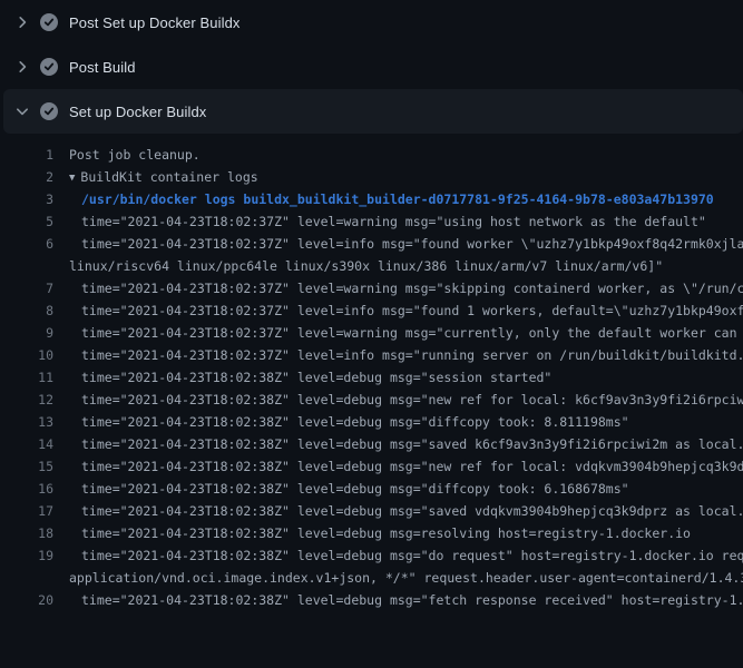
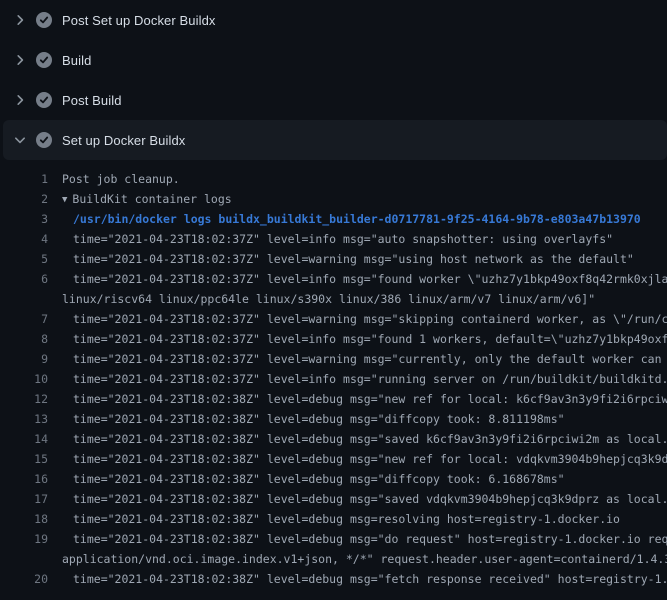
  Post Set up Docker Buildx
+ Build
  Post Build
  Set up Docker Buildx
  1
  Post job cleanup.
  2
  ▼ BuildKit container logs
  3
  /usr/bin/docker logs buildx_buildkit_builder-d0717781-9f25-4164-9b78-e803a47b13970
+ 4
+ time="2021-04-23T18:02:37Z" level=info msg="auto snapshotter: using overlayfs"
  5
  time="2021-04-23T18:02:37Z" level=warning msg="using host network as the default"
  6
  time="2021-04-23T18:02:37Z" level=info msg="found worker \"uzhz7y1bkp49oxf8q42rmk0xjla
  linux/riscv64 linux/ppc64le linux/s390x linux/386 linux/arm/v7 linux/arm/v6]"
  7
  8
  time="2021-04-23T18:02:37Z" level=info msg="found 1 workers, default=\"uzhz7y1bkp49oxf
  9
  time="2021-04-23T18:02:37Z" level=warning msg="currently, only the default worker can
  10
  time="2021-04-23T18:02:37Z" level=info msg="running server on /run/buildkit/buildkitd.
- 11
- time="2021-04-23T18:02:38Z" level=debug msg="session started"
  12
  time="2021-04-23T18:02:38Z" level=debug msg="new ref for local: k6cf9av3n3y9fi2i6rpciw
  13
  time="2021-04-23T18:02:38Z" level=debug msg="diffcopy took: 8.811198ms"
  14
  time="2021-04-23T18:02:38Z" level=debug msg="saved k6cf9av3n3y9fi2i6rpciwi2m as local.
  15
  time="2021-04-23T18:02:38Z" level=debug msg="new ref for local: vdqkvm3904b9hepjcq3k9d
  16
  time="2021-04-23T18:02:38Z" level=debug msg="diffcopy took: 6.168678ms"
  17
  time="2021-04-23T18:02:38Z" level=debug msg="saved vdqkvm3904b9hepjcq3k9dprz as local.
  18
  time="2021-04-23T18:02:38Z" level=debug msg=resolving host=registry-1.docker.io
  19
  application/vnd.oci.image.index.v1+json, */*" request.header.user-agent=containerd/1.4.
  20
  time="2021-04-23T18:02:38Z" level=debug msg="fetch response received" host=registry-1.
